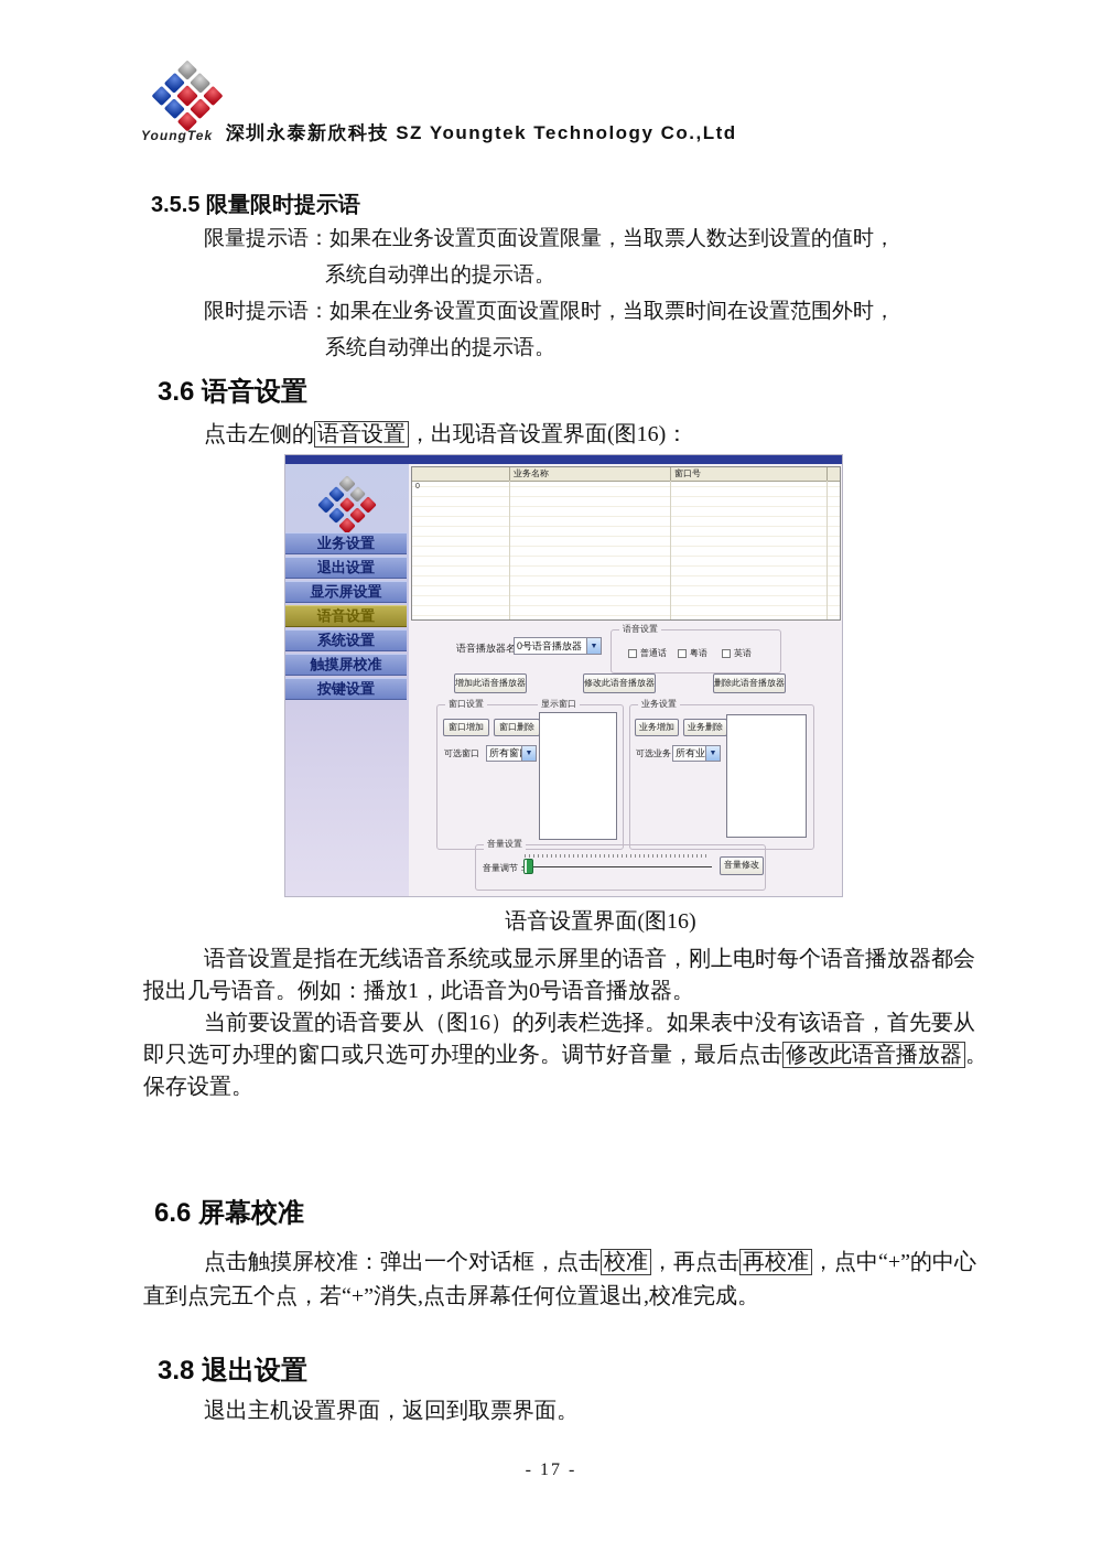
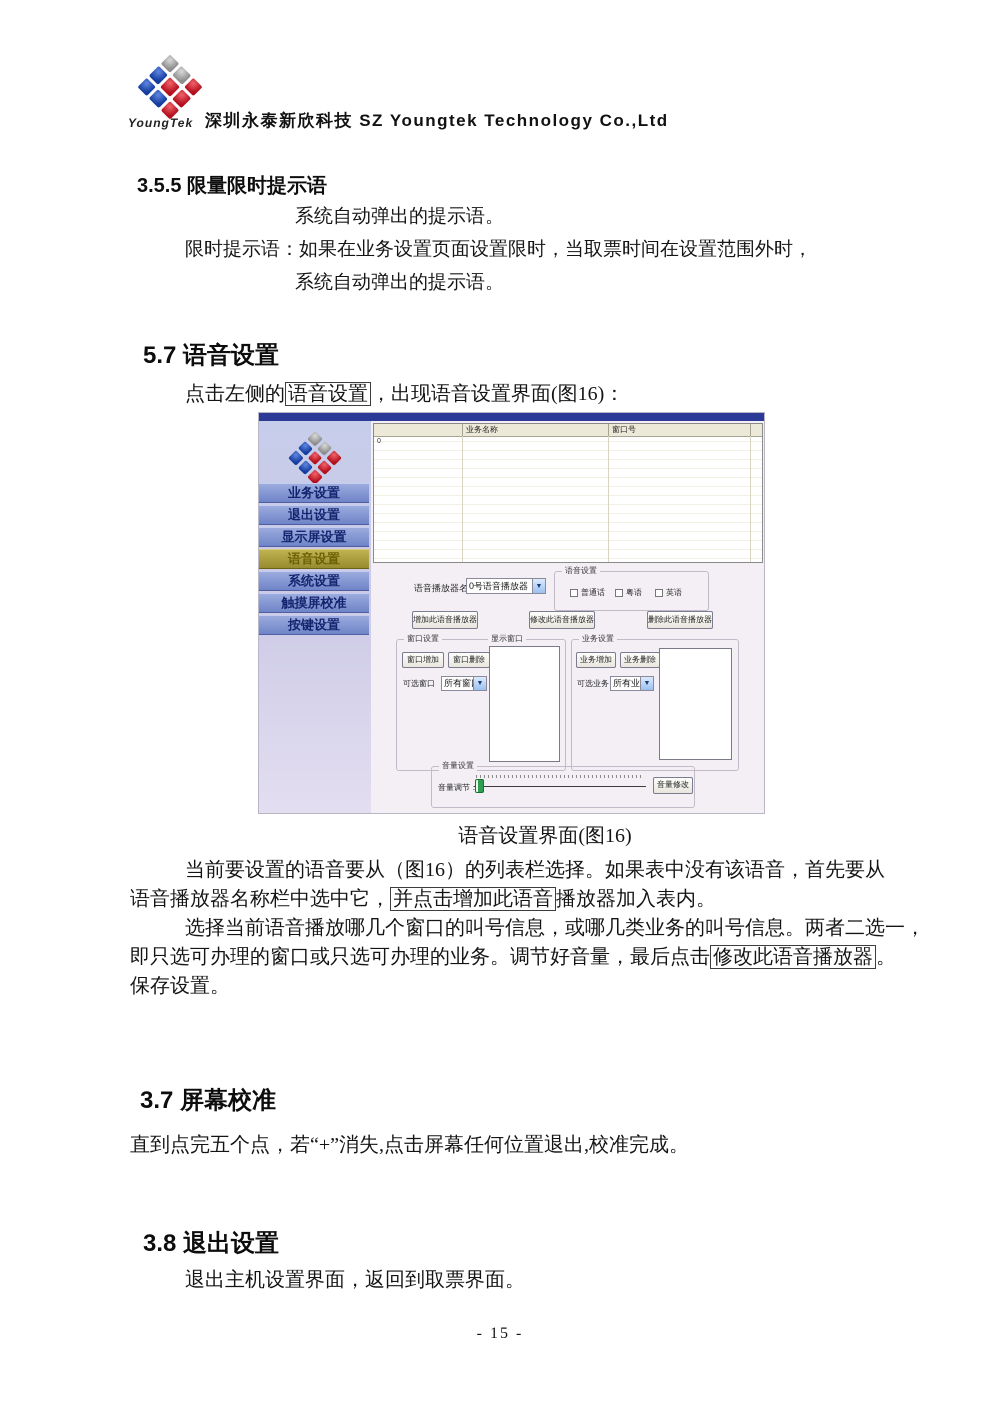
  YoungTek
  深圳永泰新欣科技 SZ Youngtek Technology Co.,Ltd
  3.5.5 限量限时提示语
- 限量提示语：如果在业务设置页面设置限量，当取票人数达到设置的值时，
  系统自动弹出的提示语。
  限时提示语：如果在业务设置页面设置限时，当取票时间在设置范围外时，
  系统自动弹出的提示语。
- 3.6 语音设置
+ 5.7 语音设置
  点击左侧的 语音设置 ，出现语音设置界面(图16)：
  业务设置
  退出设置
  显示屏设置
  语音设置
  系统设置
  触摸屏校准
  按键设置
  业务名称
  窗口号
  语音播放器名
  0号语音播放器
  语音设置
  普通话
  粤语
  英语
  增加此语音播放器
  修改此语音播放器
  删除此语音播放器
  窗口设置
  窗口增加
  窗口删除
  可选窗口
  所有窗
  显示窗口
  业务设置
  业务增加
  业务删除
  可选业务
  所有业
  音量设置
  音量调节：
  音量修改
  语音设置界面(图16)
- 语音设置是指在无线语音系统或显示屏里的语音，刚上电时每个语音播放器都会
- 报出几号语音。例如：播放1，此语音为0号语音播放器。
  当前要设置的语音要从（图16）的列表栏选择。如果表中没有该语音，首先要从
+ 语音播放器名称栏中选中它， 并点击增加此语音 播放器加入表内。
+ 选择当前语音播放哪几个窗口的叫号信息，或哪几类业务的叫号信息。两者二选一，
  即只选可办理的窗口或只选可办理的业务。调节好音量，最后点击 修改此语音播放器 。
  保存设置。
- 6.6 屏幕校准
+ 3.7 屏幕校准
- 点击触摸屏校准：弹出一个对话框，点击 校准 ，再点击 再校准 ，点中“+”的中心
  直到点完五个点，若“+”消失,点击屏幕任何位置退出,校准完成。
  3.8 退出设置
  退出主机设置界面，返回到取票界面。
- - 17 -
+ - 15 -
